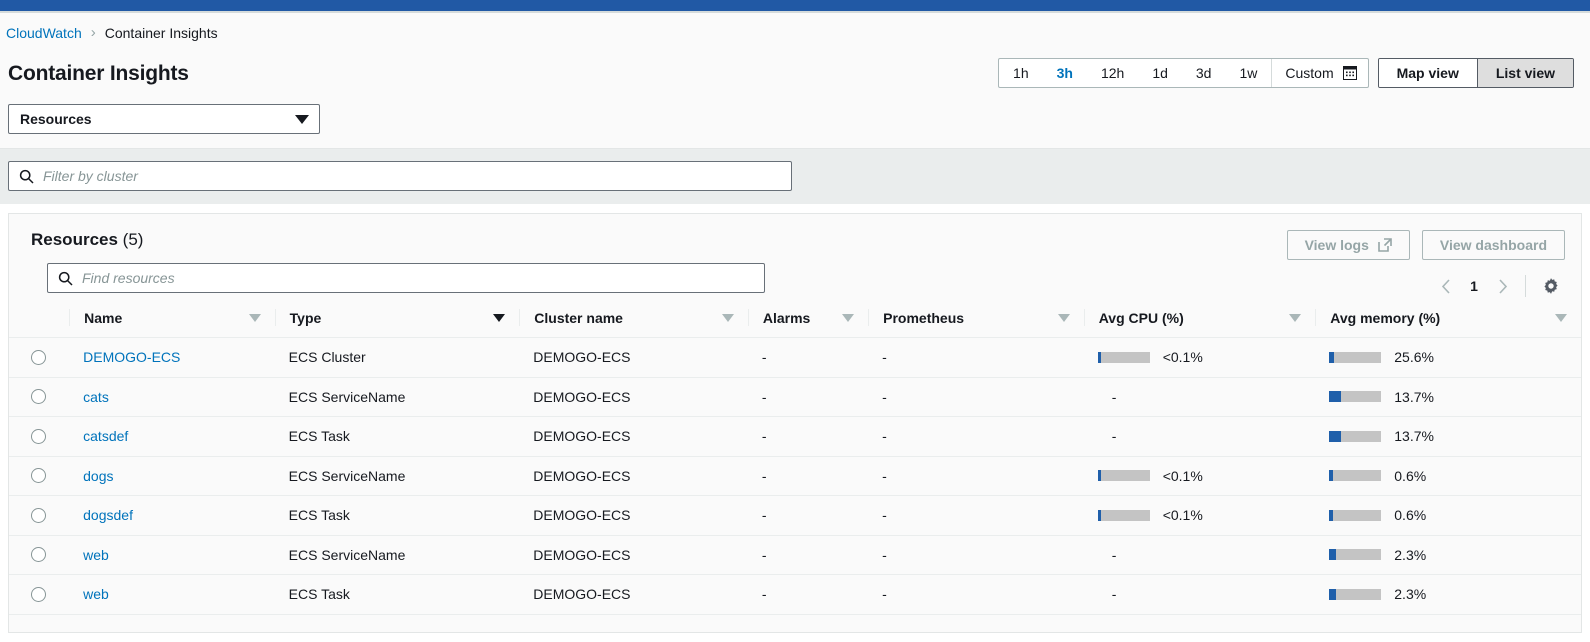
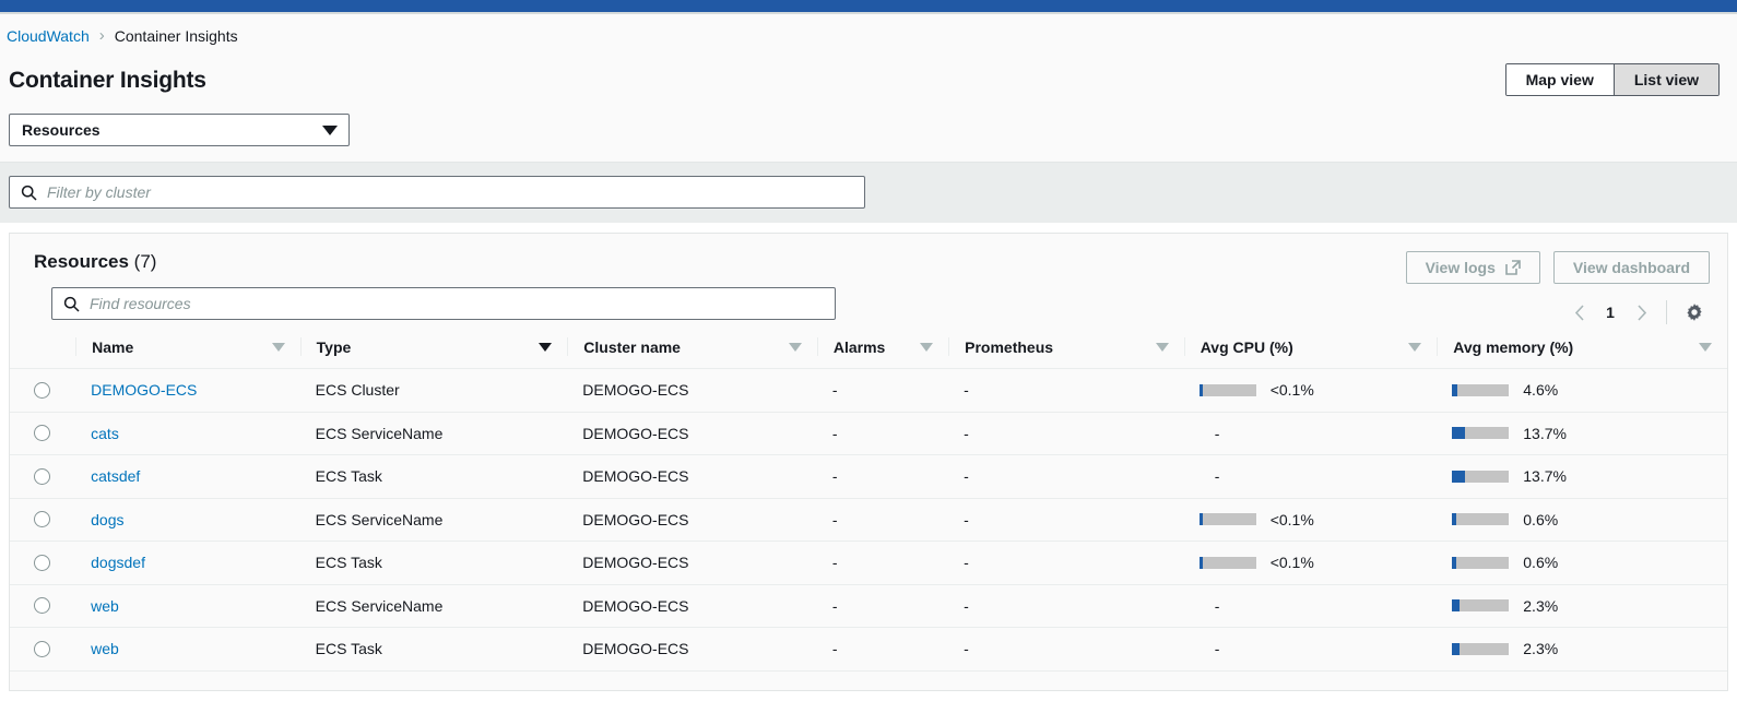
  CloudWatch
  ›
  Container Insights
  Container Insights
- 1h
- 3h
- 12h
- 1d
- 3d
- 1w
- Custom
  Map view
  List view
  Resources
  Filter by cluster
- Resources (5)
+ Resources (7)
  Find resources
  View logs
  View dashboard
  1
  	Name	Type	Cluster name	Alarms	Prometheus	Avg CPU (%)	Avg memory (%)
- 	DEMOGO-ECS	ECS Cluster	DEMOGO-ECS	-	-	<0.1%	25.6%
+ 	DEMOGO-ECS	ECS Cluster	DEMOGO-ECS	-	-	<0.1%	4.6%
  	cats	ECS ServiceName	DEMOGO-ECS	-	-	-	13.7%
  	catsdef	ECS Task	DEMOGO-ECS	-	-	-	13.7%
  	dogs	ECS ServiceName	DEMOGO-ECS	-	-	<0.1%	0.6%
  	dogsdef	ECS Task	DEMOGO-ECS	-	-	<0.1%	0.6%
  	web	ECS ServiceName	DEMOGO-ECS	-	-	-	2.3%
  	web	ECS Task	DEMOGO-ECS	-	-	-	2.3%
